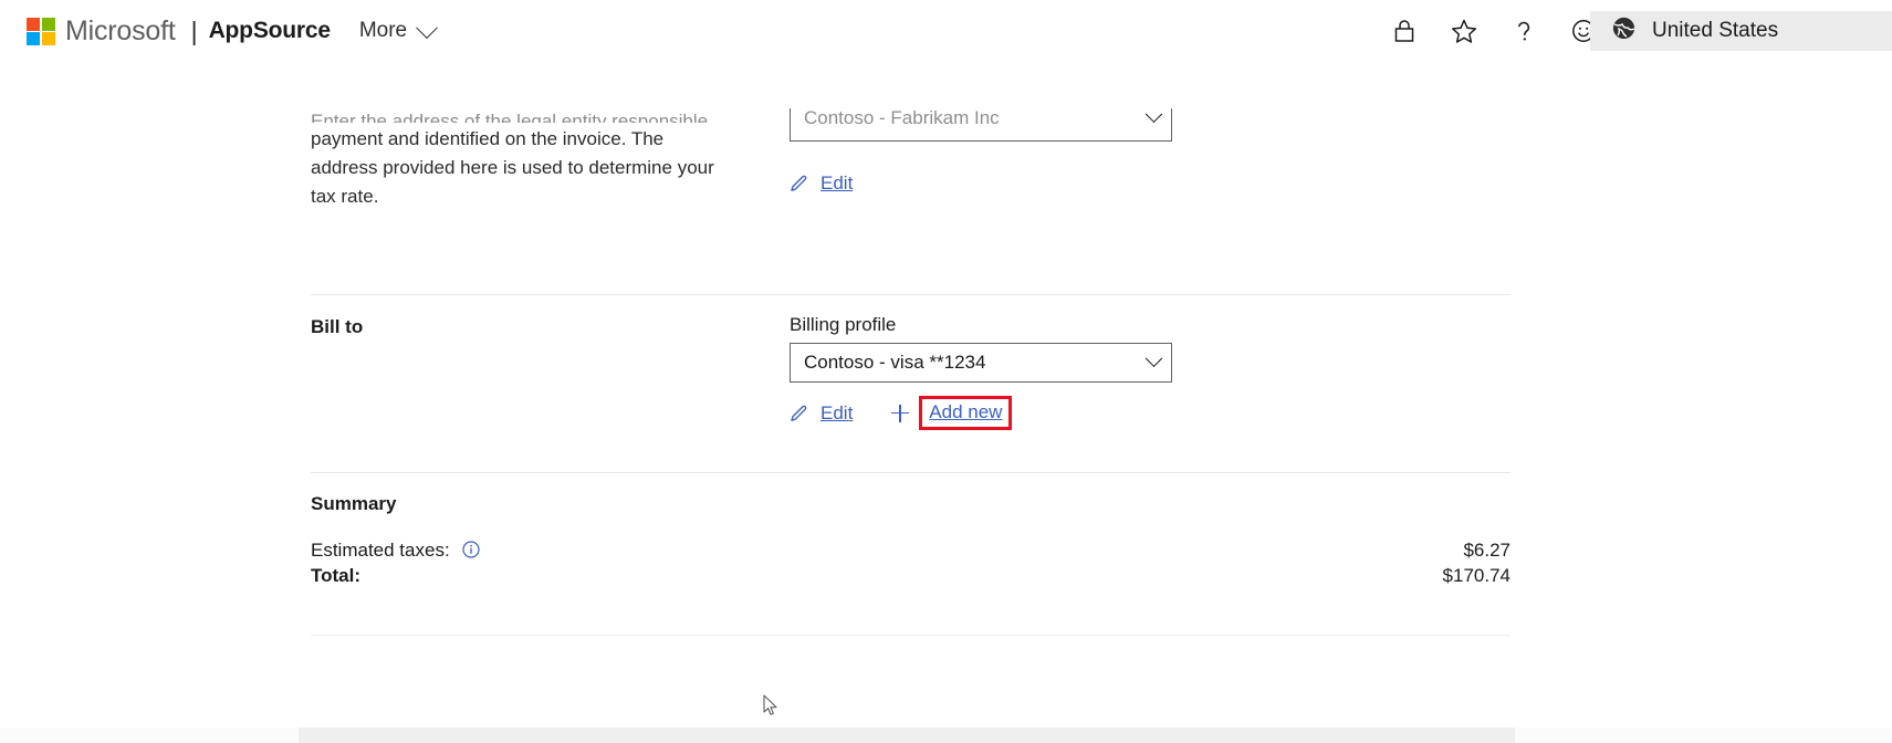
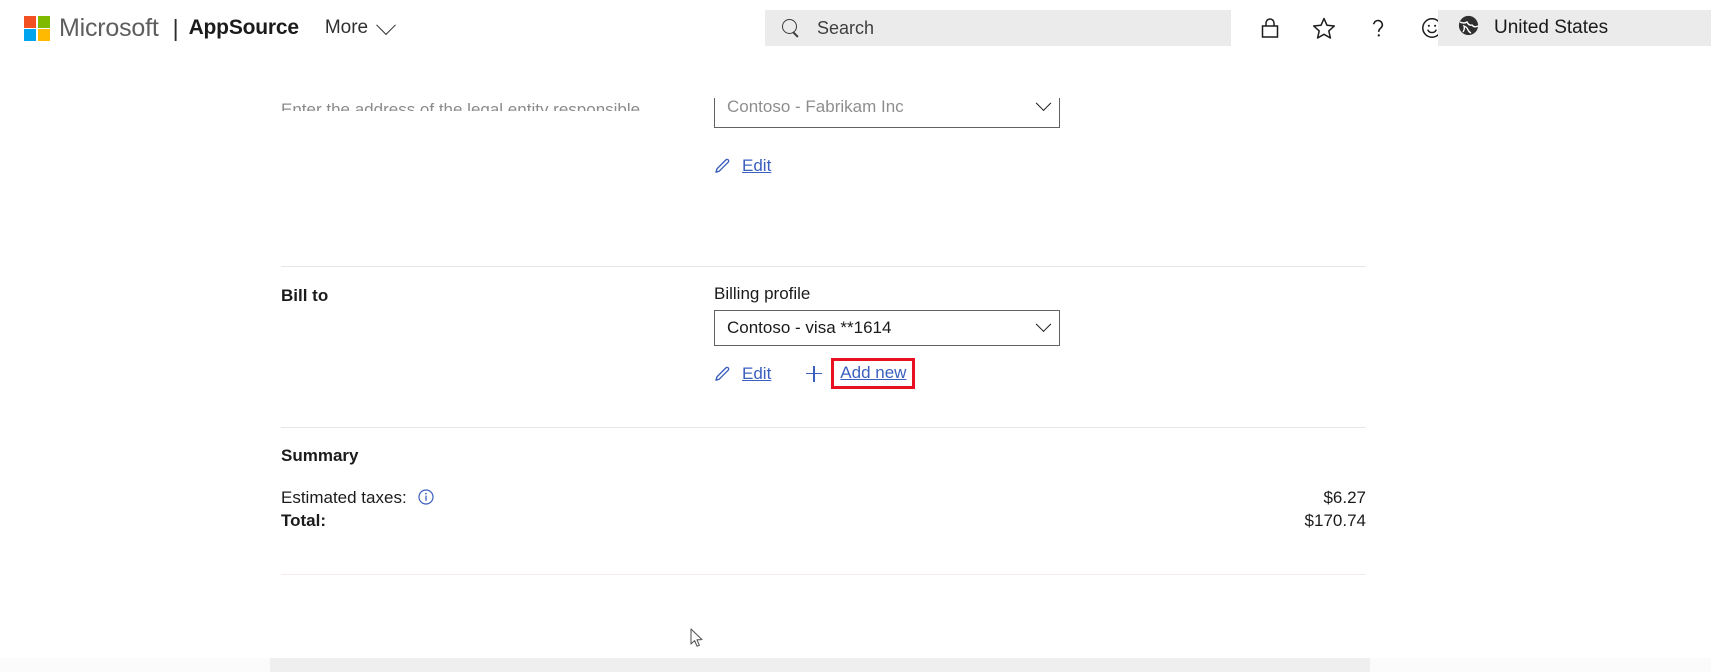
  Microsoft
  |
  AppSource
  More
+ Search
  United States
  Enter the address of the legal entity responsible
- payment and identified on the invoice. The address provided here is used to determine your tax rate.
  Contoso - Fabrikam Inc
  Edit
  Bill to
  Billing profile
- Contoso - visa **1234
+ Contoso - visa **1614
  Edit
  Add new
  Summary
  Estimated taxes:
  $6.27
  Total:
  $170.74
